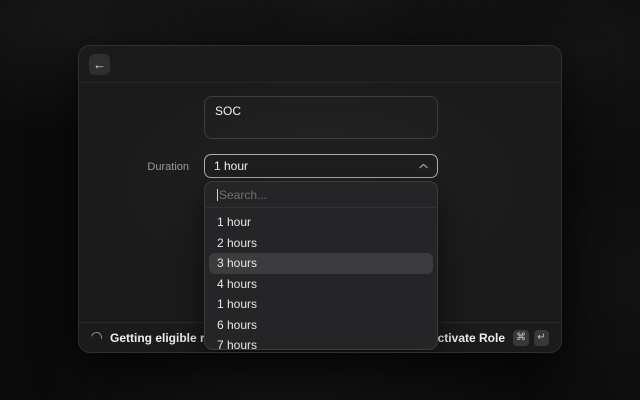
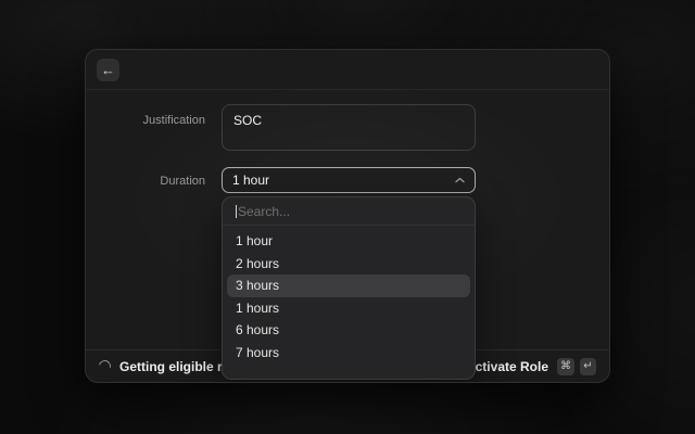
  ←
+ Justification
  SOC
  Duration
  1 hour
  Search...
  1 hour
  2 hours
  3 hours
- 4 hours
  1 hours
  6 hours
  7 hours
  ctivate Role
  ⌘
  ↵
